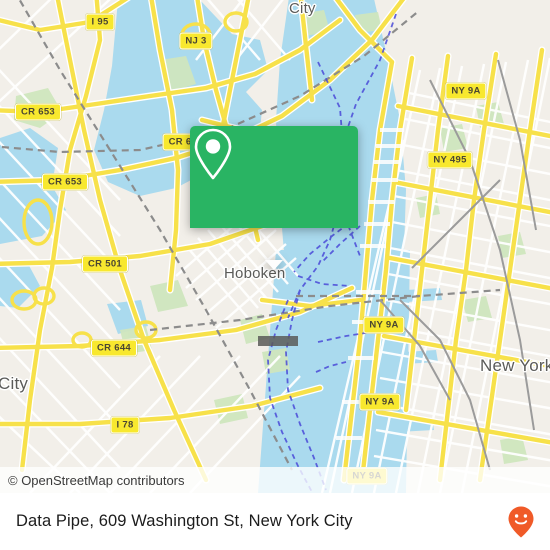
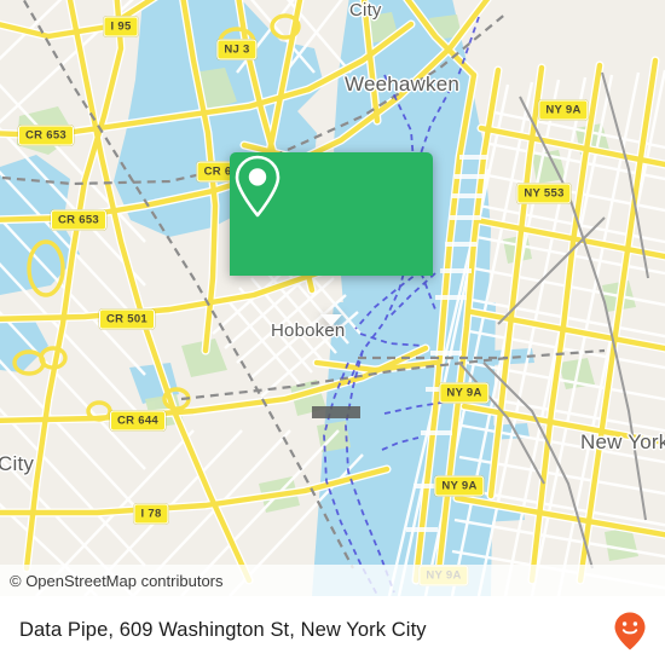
  City
+ Weehawken
  Hoboken
  City
  New York
  I 95
  NJ 3
  NY 9A
- NY 495
+ NY 553
  CR 653
  CR 6
  CR 653
  CR 501
  CR 644
  I 78
  NY 9A
  NY 9A
  NY 9A
  © OpenStreetMap contributors
  Data Pipe, 609 Washington St, New York City
